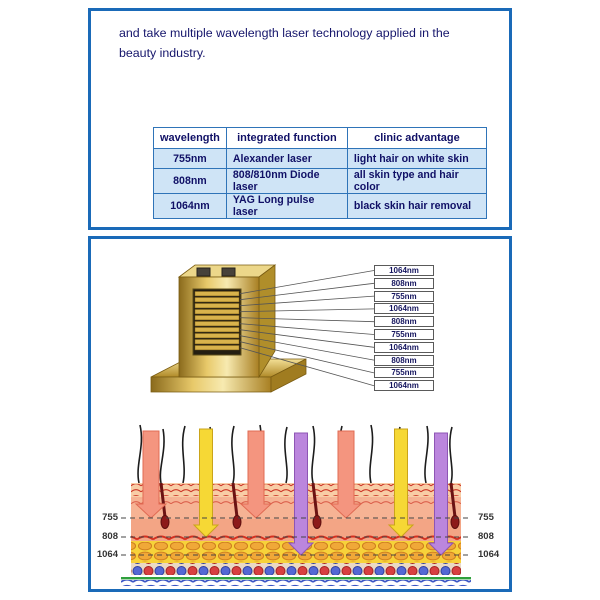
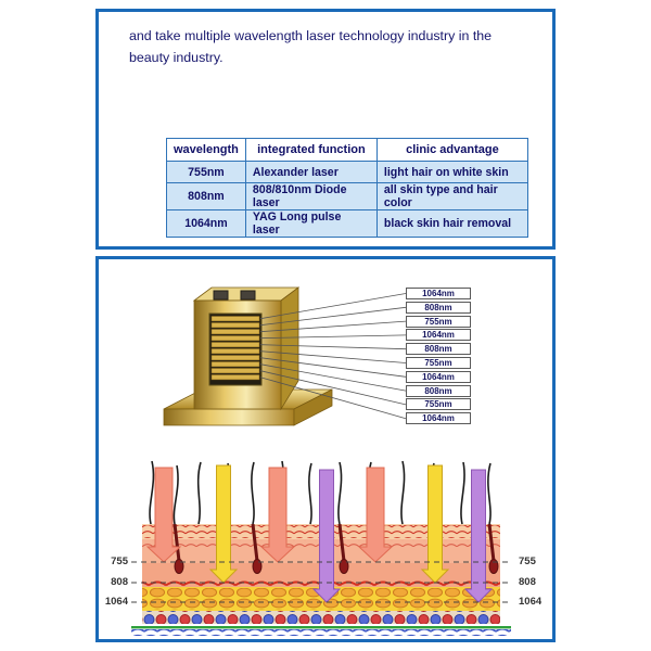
- and take multiple wavelength laser technology applied in the
+ and take multiple wavelength laser technology industry in the
  beauty industry.
  wavelength	integrated function	clinic advantage
  755nm	Alexander laser	light hair on white skin
  808nm	808/810nm Diode laser	all skin type and hair color
  1064nm	YAG Long pulse laser	black skin hair removal
  1064nm
  808nm
  755nm
  1064nm
  808nm
  755nm
  1064nm
  808nm
  755nm
  1064nm
  755
  808
  1064
  755
  808
  1064
